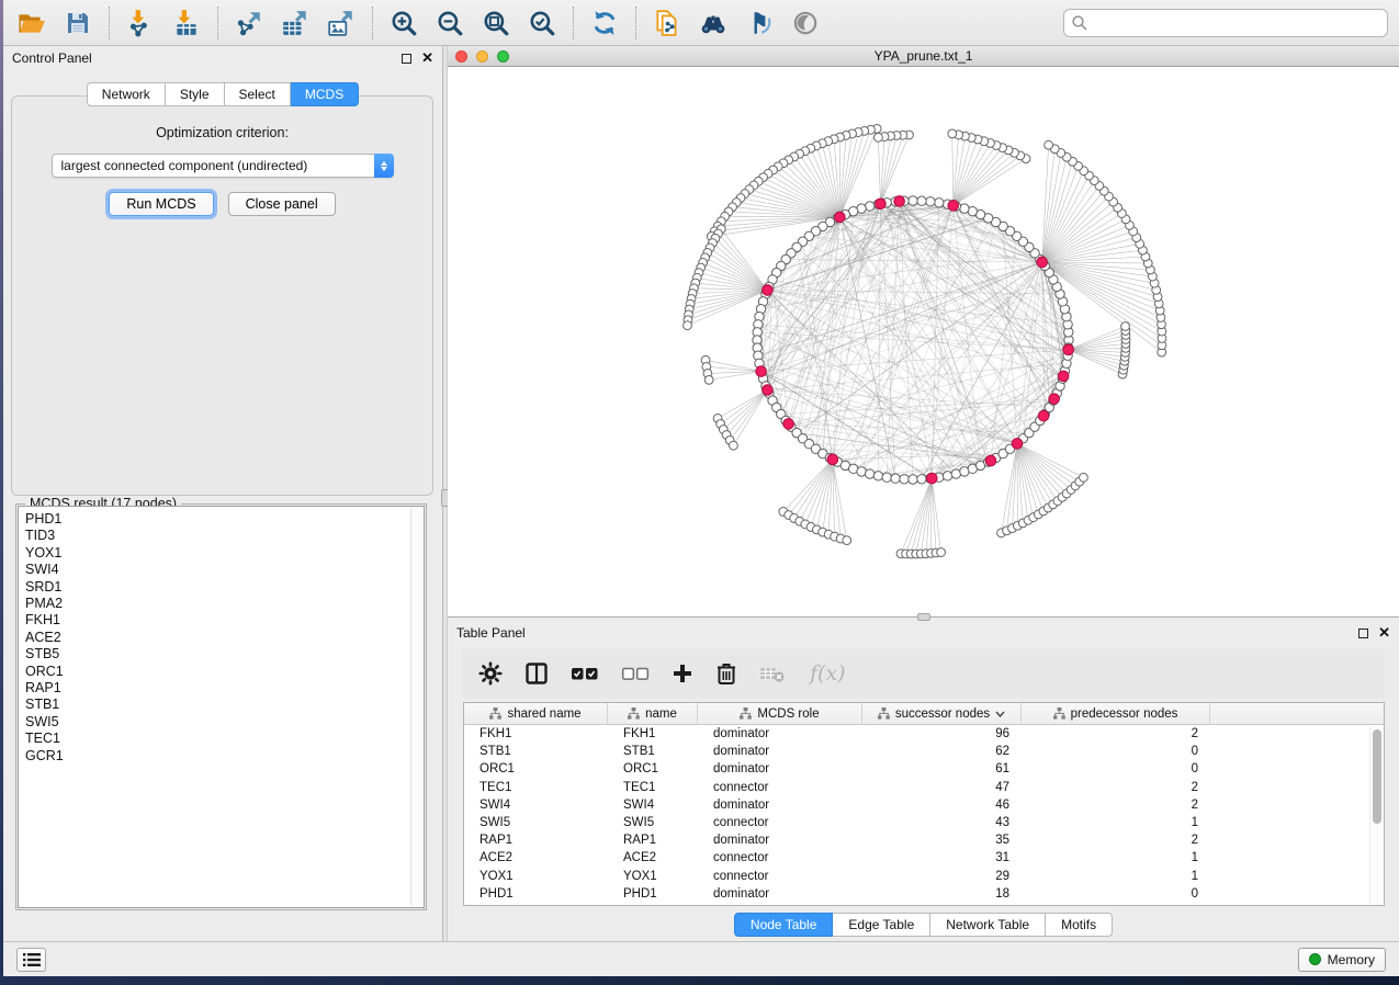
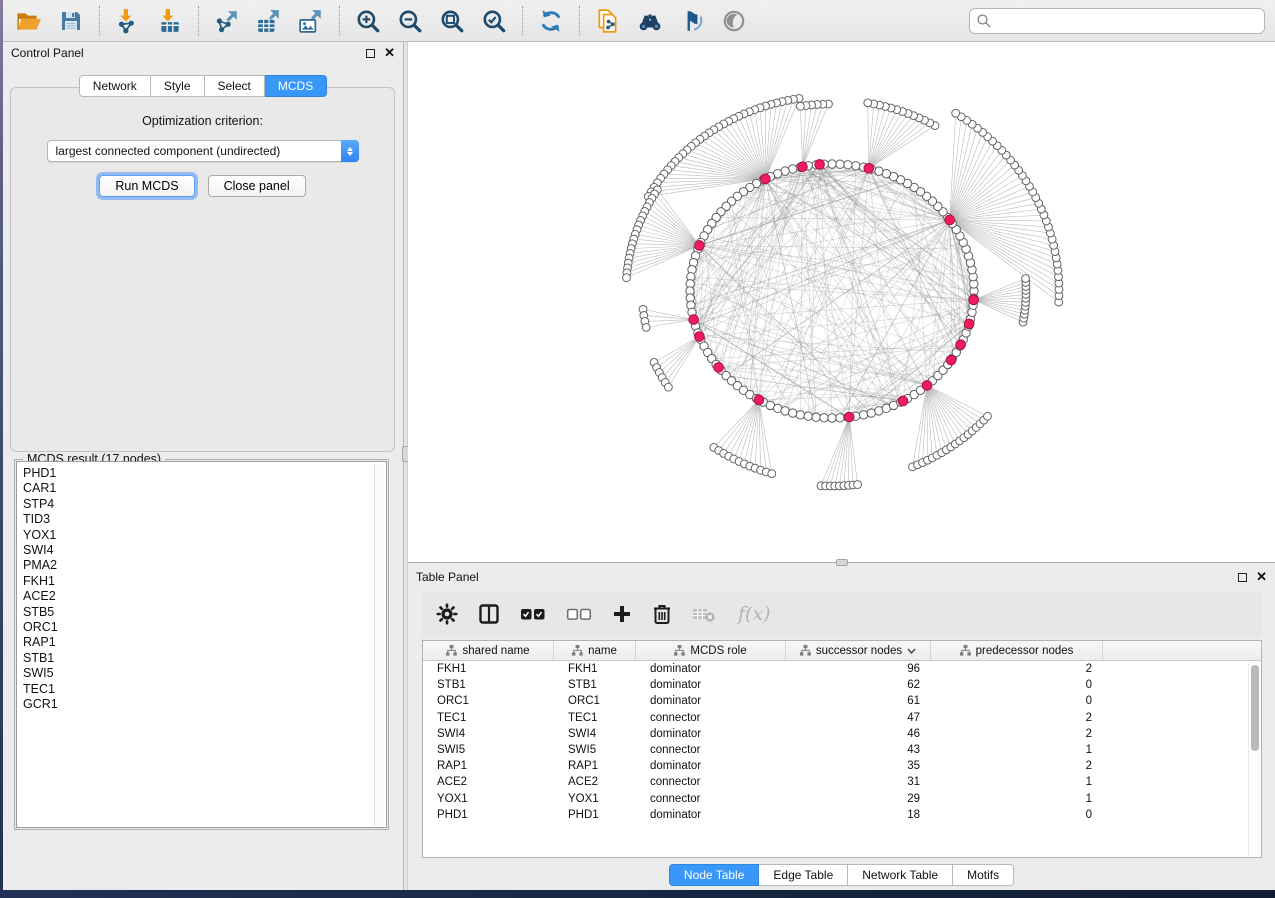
  Control Panel
  ✕
  Network
  Style
  Select
  MCDS
  Optimization criterion:
  largest connected component (undirected)
  Run MCDS
  Close panel
  MCDS result (17 nodes)
  PHD1
+ CAR1
+ STP4
  TID3
  YOX1
  SWI4
- SRD1
  PMA2
  FKH1
  ACE2
  STB5
  ORC1
  RAP1
  STB1
  SWI5
  TEC1
  GCR1
- YPA_prune.txt_1
  Table Panel
  ✕
  f(x)
  shared name
  name
  MCDS role
  successor nodes
  predecessor nodes
  FKH1
  FKH1
  dominator
  96
  2
  STB1
  STB1
  dominator
  62
  0
  ORC1
  ORC1
  dominator
  61
  0
  TEC1
  TEC1
  connector
  47
  2
  SWI4
  SWI4
  dominator
  46
  2
  SWI5
  SWI5
  connector
  43
  1
  RAP1
  RAP1
  dominator
  35
  2
  ACE2
  ACE2
  connector
  31
  1
  YOX1
  YOX1
  connector
  29
  1
  PHD1
  PHD1
  dominator
  18
  0
  Node Table
  Edge Table
  Network Table
  Motifs
- Memory
